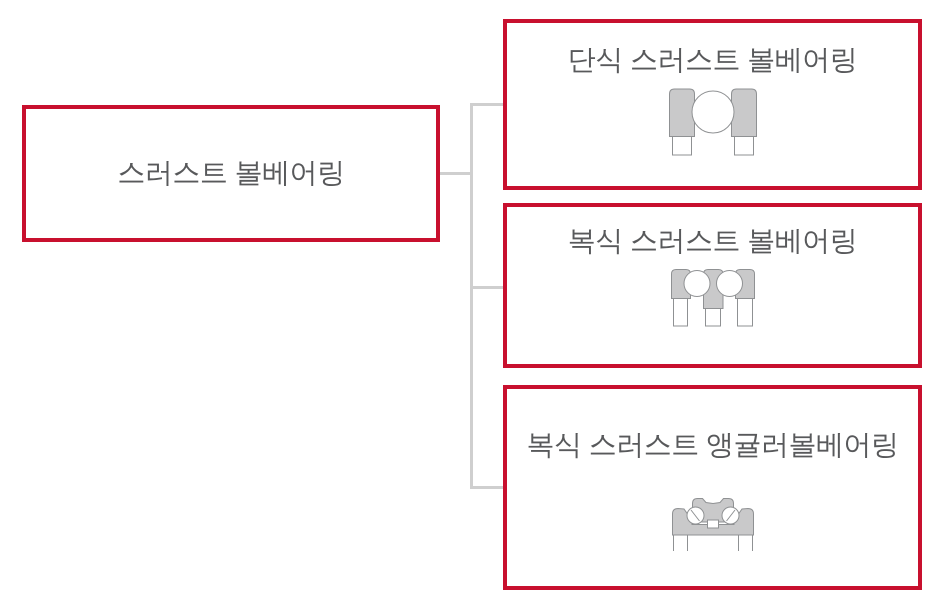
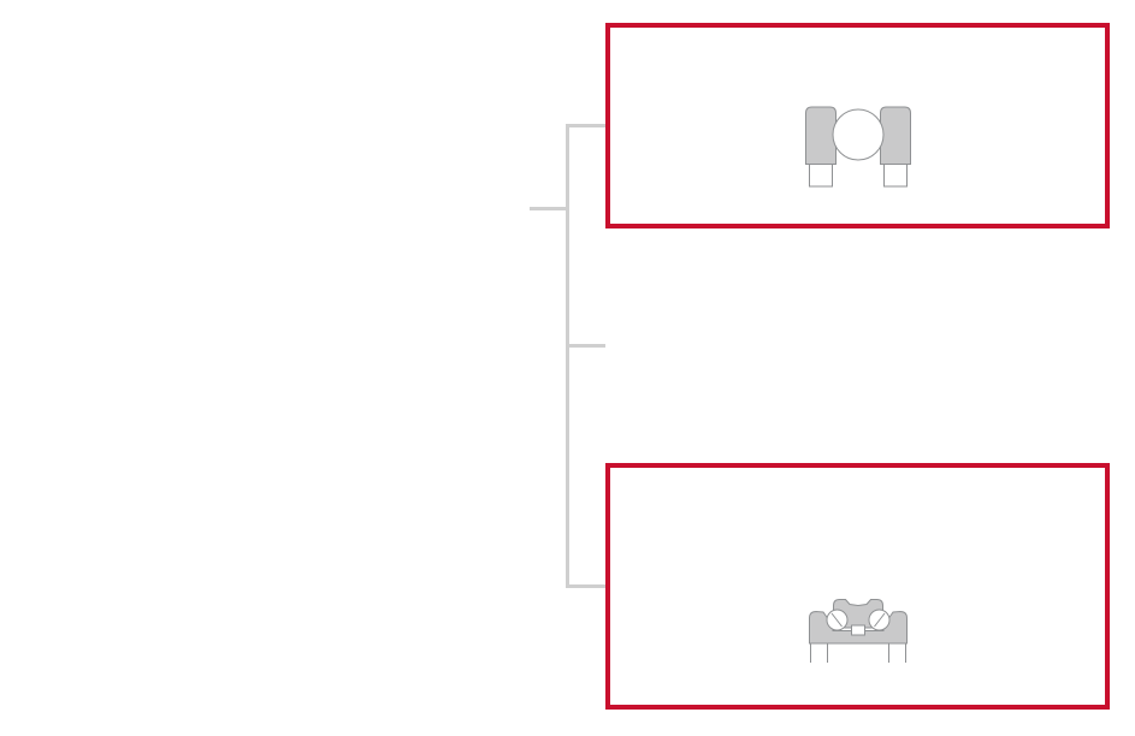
- 스러스트 볼베어링
- 단식 스러스트 볼베어링
- 복식 스러스트 볼베어링
- 복식 스러스트 앵귤러볼베어링
